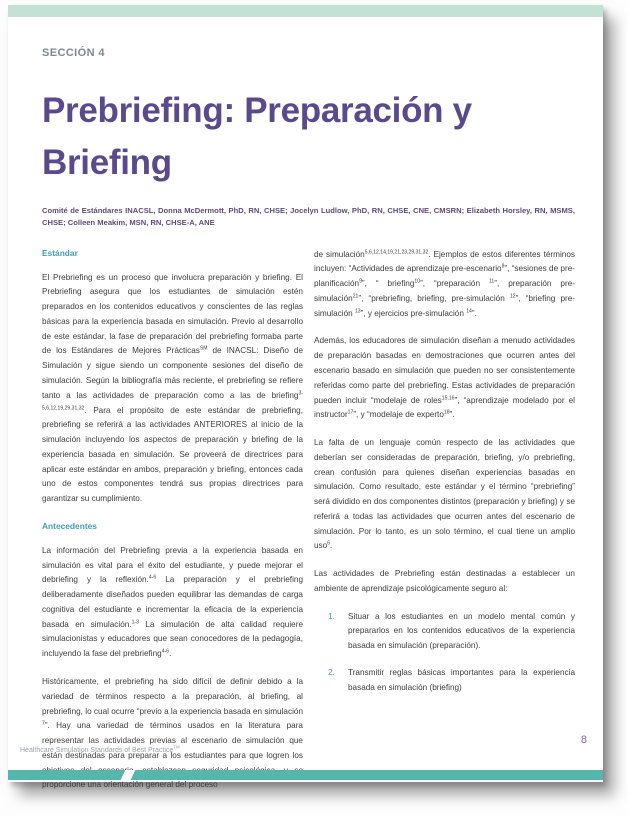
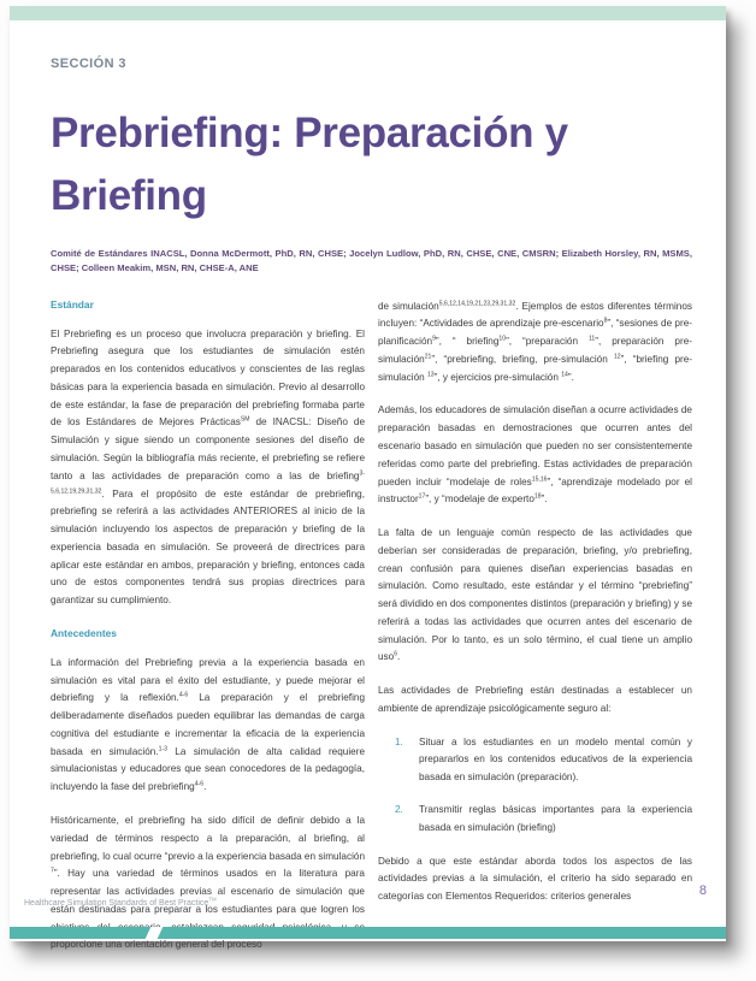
- SECCIÓN 4
+ SECCIÓN 3
  Prebriefing: Preparación y Briefing
  Comité de Estándares INACSL, Donna McDermott, PhD, RN, CHSE; Jocelyn Ludlow, PhD, RN, CHSE, CNE, CMSRN; Elizabeth Horsley, RN, MSMS, CHSE; Colleen Meakim, MSN, RN, CHSE-A, ANE
  Estándar
  El Prebriefing es un proceso que involucra preparación y briefing. El Prebriefing asegura que los estudiantes de simulación estén preparados en los contenidos educativos y conscientes de las reglas básicas para la experiencia basada en simulación. Previo al desarrollo de este estándar, la fase de preparación del prebriefing formaba parte de los Estándares de Mejores Prácticas de INACSL: Diseño de Simulación y sigue siendo un componente sesiones del diseño de simulación. Según la bibliografía más reciente, el prebriefing se refiere tanto a las actividades de preparación como a las de briefing. Para el propósito de este estándar de prebriefing, prebriefing se referirá a las actividades ANTERIORES al inicio de la simulación incluyendo los aspectos de preparación y briefing de la experiencia basada en simulación. Se proveerá de directrices para aplicar este estándar en ambos, preparación y briefing, entonces cada uno de estos componentes tendrá sus propias directrices para garantizar su cumplimiento.
  Antecedentes
  La información del Prebriefing previa a la experiencia basada en simulación es vital para el éxito del estudiante, y puede mejorar el debriefing y la reflexión. La preparación y el prebriefing deliberadamente diseñados pueden equilibrar las demandas de carga cognitiva del estudiante e incrementar la eficacia de la experiencia basada en simulación. La simulación de alta calidad requiere simulacionistas y educadores que sean conocedores de la pedagogía, incluyendo la fase del prebriefing .
  Históricamente, el prebriefing ha sido difícil de definir debido a la variedad de términos respecto a la preparación, al briefing, al prebriefing, lo cual ocurre “previo a la experiencia basada en simulación”. Hay una variedad de términos usados en la literatura para representar las actividades previas al escenario de simulación que están destinadas para preparar a los estudiantes para que logren los proporcione una orientación general del proceso
  de simulación . Ejemplos de estos diferentes términos incluyen: “Actividades de aprendizaje pre-escenario ”, “sesiones de pre- planificación ”, “ briefing ”, “preparación ”, preparación pre-simulación ”, “prebriefing, briefing, pre-simulación ”, “briefing pre-simulación ”, y ejercicios pre-simulación ”.
- Además, los educadores de simulación diseñan a menudo actividades de preparación basadas en demostraciones que ocurren antes del escenario basado en simulación que pueden no ser consistentemente referidas como parte del prebriefing. Estas actividades de preparación pueden incluir “modelaje de roles ”, “aprendizaje modelado por el instructor ”, y “modelaje de experto ”.
+ Además, los educadores de simulación diseñan a ocurre actividades de preparación basadas en demostraciones que ocurren antes del escenario basado en simulación que pueden no ser consistentemente referidas como parte del prebriefing. Estas actividades de preparación pueden incluir “modelaje de roles ”, “aprendizaje modelado por el instructor ”, y “modelaje de experto ”.
  La falta de un lenguaje común respecto de las actividades que deberían ser consideradas de preparación, briefing, y/o prebriefing, crean confusión para quienes diseñan experiencias basadas en simulación. Como resultado, este estándar y el término “prebriefing” será dividido en dos componentes distintos (preparación y briefing) y se referirá a todas las actividades que ocurren antes del escenario de simulación. Por lo tanto, es un solo término, el cual tiene un amplio uso .
  Las actividades de Prebriefing están destinadas a establecer un ambiente de aprendizaje psicológicamente seguro al:
  1.
  Situar a los estudiantes en un modelo mental común y prepararlos en los contenidos educativos de la experiencia basada en simulación (preparación).
  2.
  Transmitir reglas básicas importantes para la experiencia basada en simulación (briefing)
+ Debido a que este estándar aborda todos los aspectos de las actividades previas a la simulación, el criterio ha sido separado en categorías con Elementos Requeridos: criterios generales
  8
